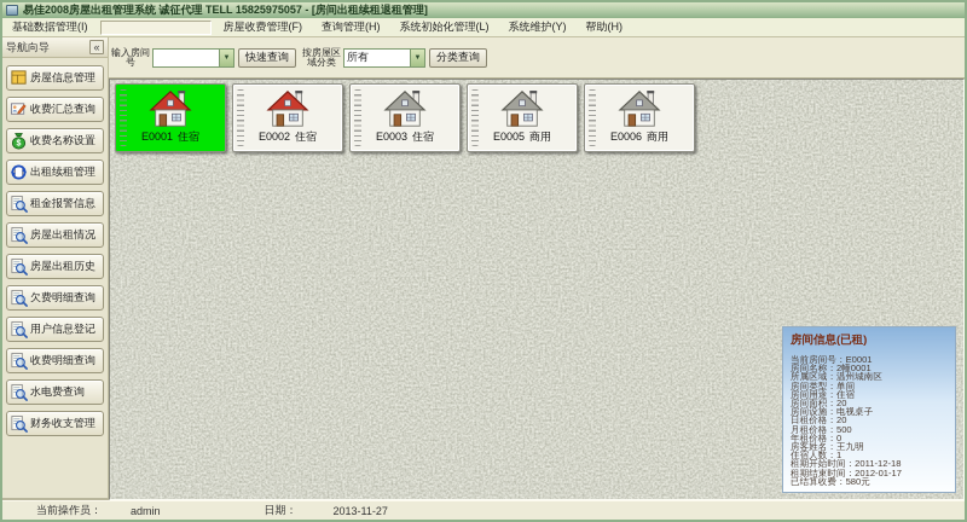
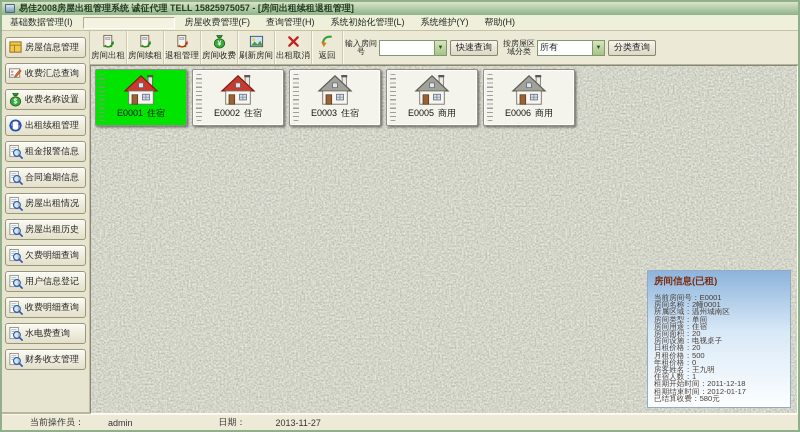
  易佳2008房屋出租管理系统 诚征代理 TELL 15825975057 - [房间出租续租退租管理]
  基础数据管理(I)
  房屋收费管理(F)
  查询管理(H)
  系统初始化管理(L)
  系统维护(Y)
  帮助(H)
- 导航向导
- «
  房屋信息管理
  收费汇总查询
  收费名称设置
  出租续租管理
  租金报警信息
+ 合同逾期信息
  房屋出租情况
  房屋出租历史
  欠费明细查询
  用户信息登记
  收费明细查询
  水电费查询
  财务收支管理
+ 房间出租
+ 房间续租
+ 退租管理
+ 房间收费
+ 刷新房间
+ 出租取消
+ 返回
  输入房间号
  快速查询
  按房屋区域分类
  所有
  分类查询
  E0001
  住宿
  E0002
  住宿
  E0003
  住宿
  E0005
  商用
  E0006
  商用
  房间信息(已租)
  当前房间号：E0001
  房间名称：2幢0001
  所属区域：温州城南区
  房间类型：单间
  房间用途：住宿
  房间面积：20
  房间设施：电视桌子
  日租价格：20
  月租价格：500
  年租价格：0
  房客姓名：王九明
  住宿人数：1
  租期开始时间：2011-12-18
  租期结束时间：2012-01-17
  已结算收费：580元
  当前操作员：
  admin
  日期：
  2013-11-27
